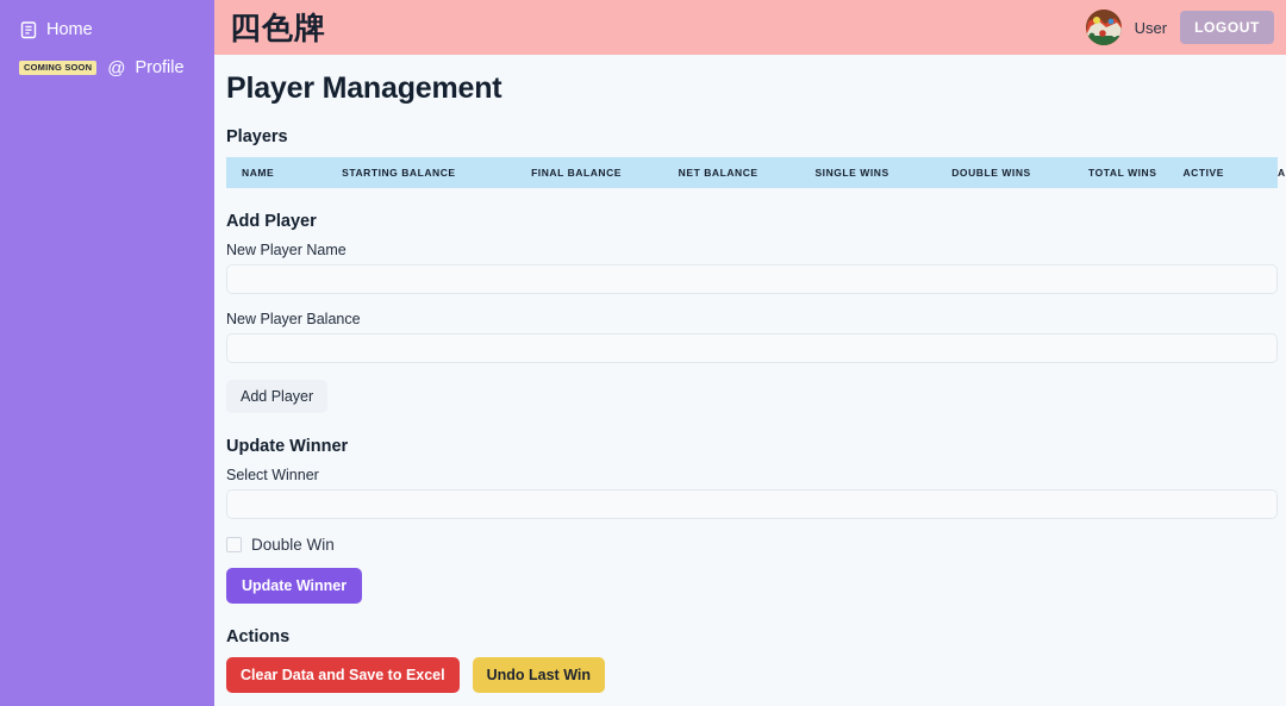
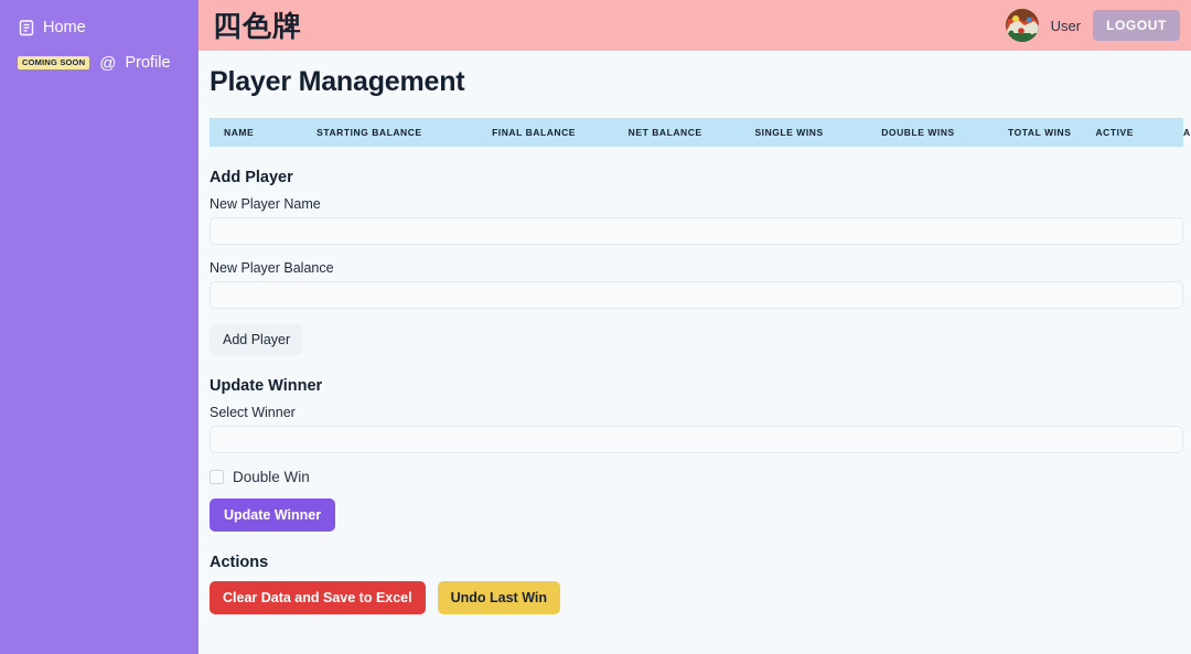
  Home
  COMING SOON
  @
  Profile
  四色牌
  User
  LOGOUT
  Player Management
- Players
  NAME	STARTING BALANCE	FINAL BALANCE	NET BALANCE	SINGLE WINS	DOUBLE WINS	TOTAL WINS	ACTIVE	A
  Add Player
  New Player Name
  New Player Balance
  Add Player
  Update Winner
  Select Winner
  Double Win
  Update Winner
  Actions
  Clear Data and Save to Excel
  Undo Last Win
